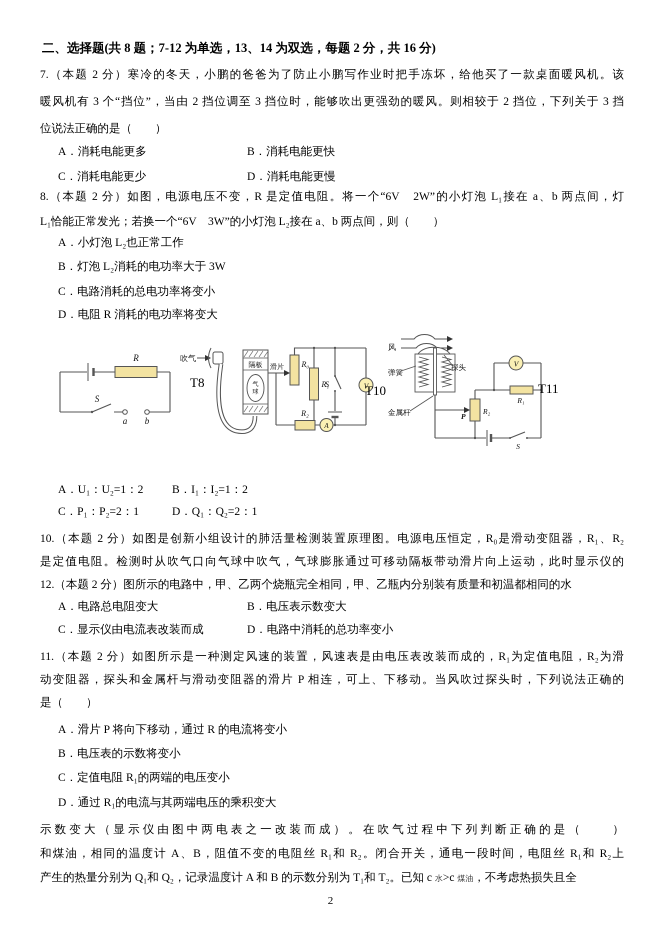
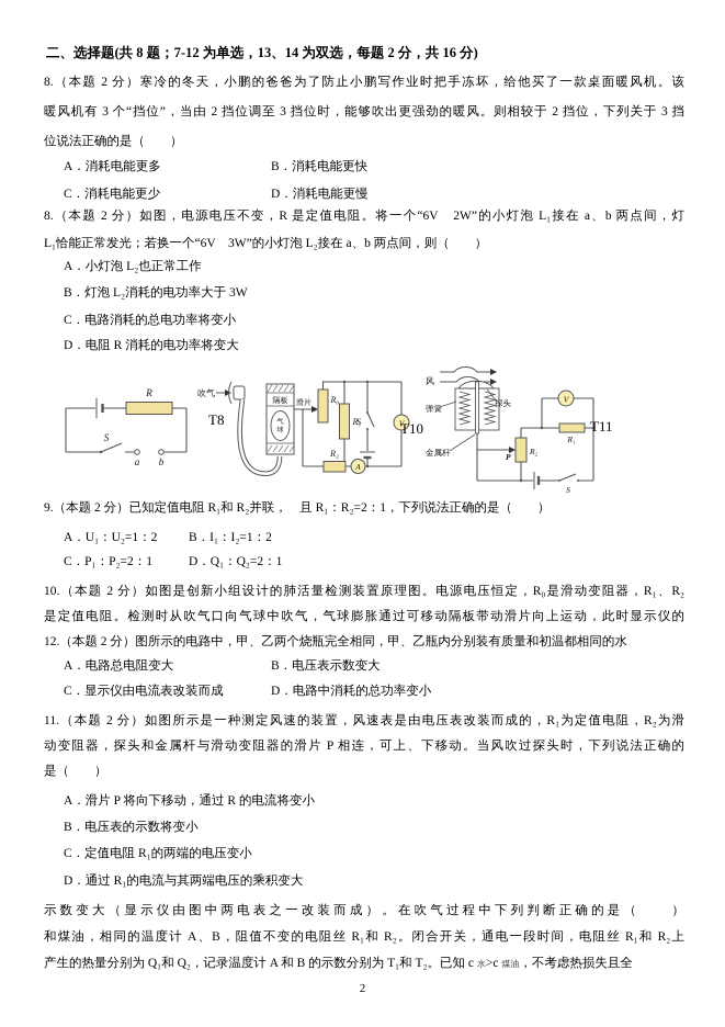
  二、选择题(共 8 题；7-12 为单选，13、14 为双选，每题 2 分，共 16 分)
- 7.（本题 2 分）寒冷的冬天，小鹏的爸爸为了防止小鹏写作业时把手冻坏，给他买了一款桌面暖风机。该
+ 8.（本题 2 分）寒冷的冬天，小鹏的爸爸为了防止小鹏写作业时把手冻坏，给他买了一款桌面暖风机。该
  暖风机有 3 个“挡位”，当由 2 挡位调至 3 挡位时，能够吹出更强劲的暖风。则相较于 2 挡位，下列关于 3 挡
  位说法正确的是（ ）
  A．消耗电能更多
  B．消耗电能更快
  C．消耗电能更少
  D．消耗电能更慢
  8.（本题 2 分）如图，电源电压不变，R 是定值电阻。将一个“6V 2W”的小灯泡 L₁接在 a、b 两点间，灯
  L₁恰能正常发光；若换一个“6V 3W”的小灯泡 L₂接在 a、b 两点间，则（ ）
  A．小灯泡 L₂也正常工作
  B．灯泡 L₂消耗的电功率大于 3W
  C．电路消耗的总电功率将变小
  D．电阻 R 消耗的电功率将变大
  R
  S
  a
  b
  T8
  吹气
  隔板
  滑片
  R₀
  R₁
  S
  R₂
  A
  V
  T10
  风
  弹簧
  金属杆
  P
  R₂
  R₁
  V
  S
  T11
+ 9.（本题 2 分）已知定值电阻 R₁和 R₂并联， 且 R₁：R₂=2：1，下列说法正确的是（ ）
  A．U₁：U₂=1：2
  B．I₁：I₂=1：2
  C．P₁：P₂=2：1
  D．Q₁：Q₂=2：1
  10.（本题 2 分）如图是创新小组设计的肺活量检测装置原理图。电源电压恒定，R₀是滑动变阻器，R₁、R₂
  是定值电阻。检测时从吹气口向气球中吹气，气球膨胀通过可移动隔板带动滑片向上运动，此时显示仪的
  12.（本题 2 分）图所示的电路中，甲、乙两个烧瓶完全相同，甲、乙瓶内分别装有质量和初温都相同的水
  A．电路总电阻变大
  B．电压表示数变大
  C．显示仪由电流表改装而成
  D．电路中消耗的总功率变小
  11.（本题 2 分）如图所示是一种测定风速的装置，风速表是由电压表改装而成的，R₁为定值电阻，R₂为滑
  动变阻器，探头和金属杆与滑动变阻器的滑片 P 相连，可上、下移动。当风吹过探头时，下列说法正确的
  是（ ）
  A．滑片 P 将向下移动，通过 R 的电流将变小
  B．电压表的示数将变小
  C．定值电阻 R₁的两端的电压变小
  D．通过 R₁的电流与其两端电压的乘积变大
  示数变大（显示仪由图中两电表之一改装而成）。在吹气过程中下列判断正确的是（ ）
  和煤油，相同的温度计 A、B，阻值不变的电阻丝 R₁和 R₂。闭合开关，通电一段时间，电阻丝 R₁和 R₂上
  产生的热量分别为 Q₁和 Q₂，记录温度计 A 和 B 的示数分别为 T₁和 T₂。已知 c 水>c 煤油，不考虑热损失且全
  2
